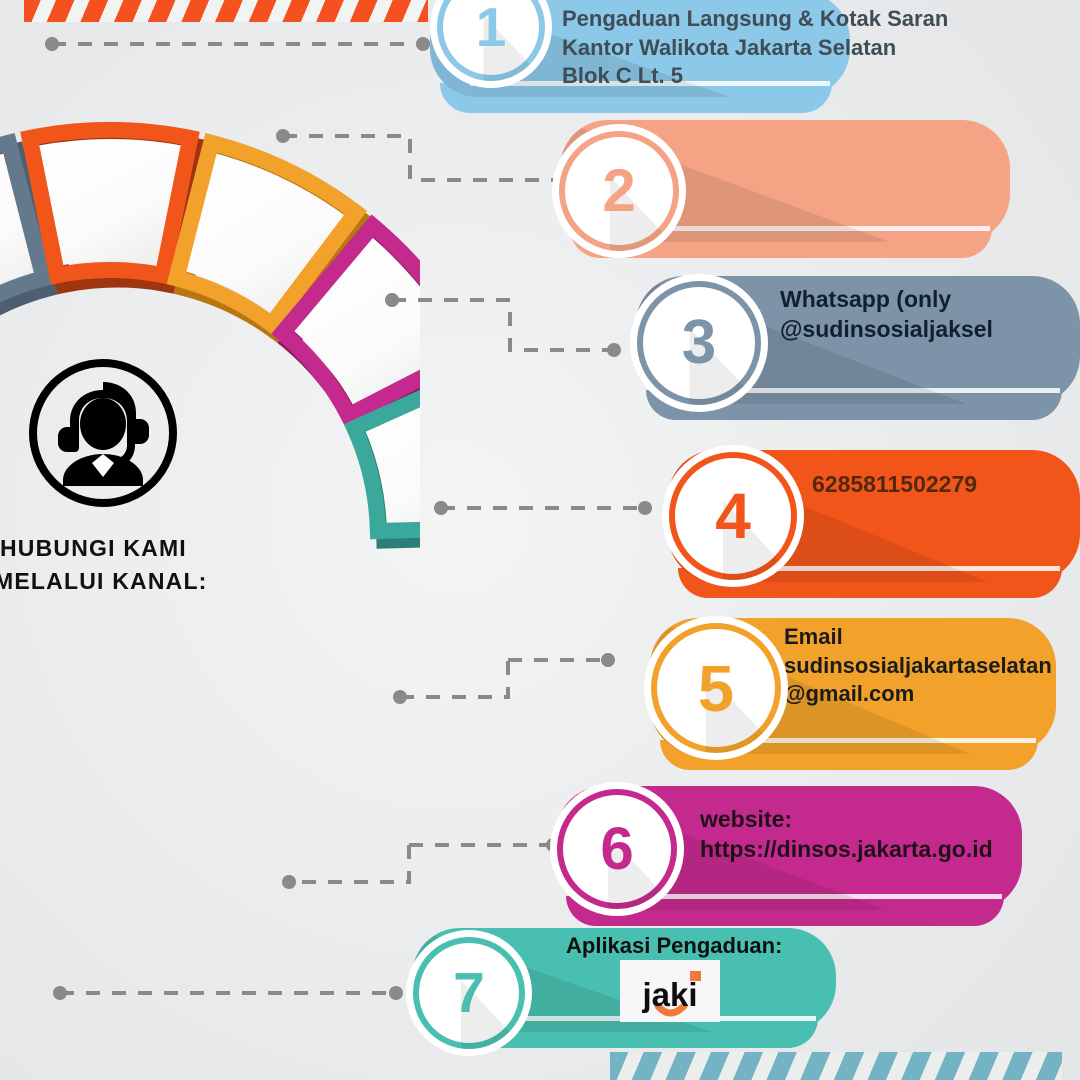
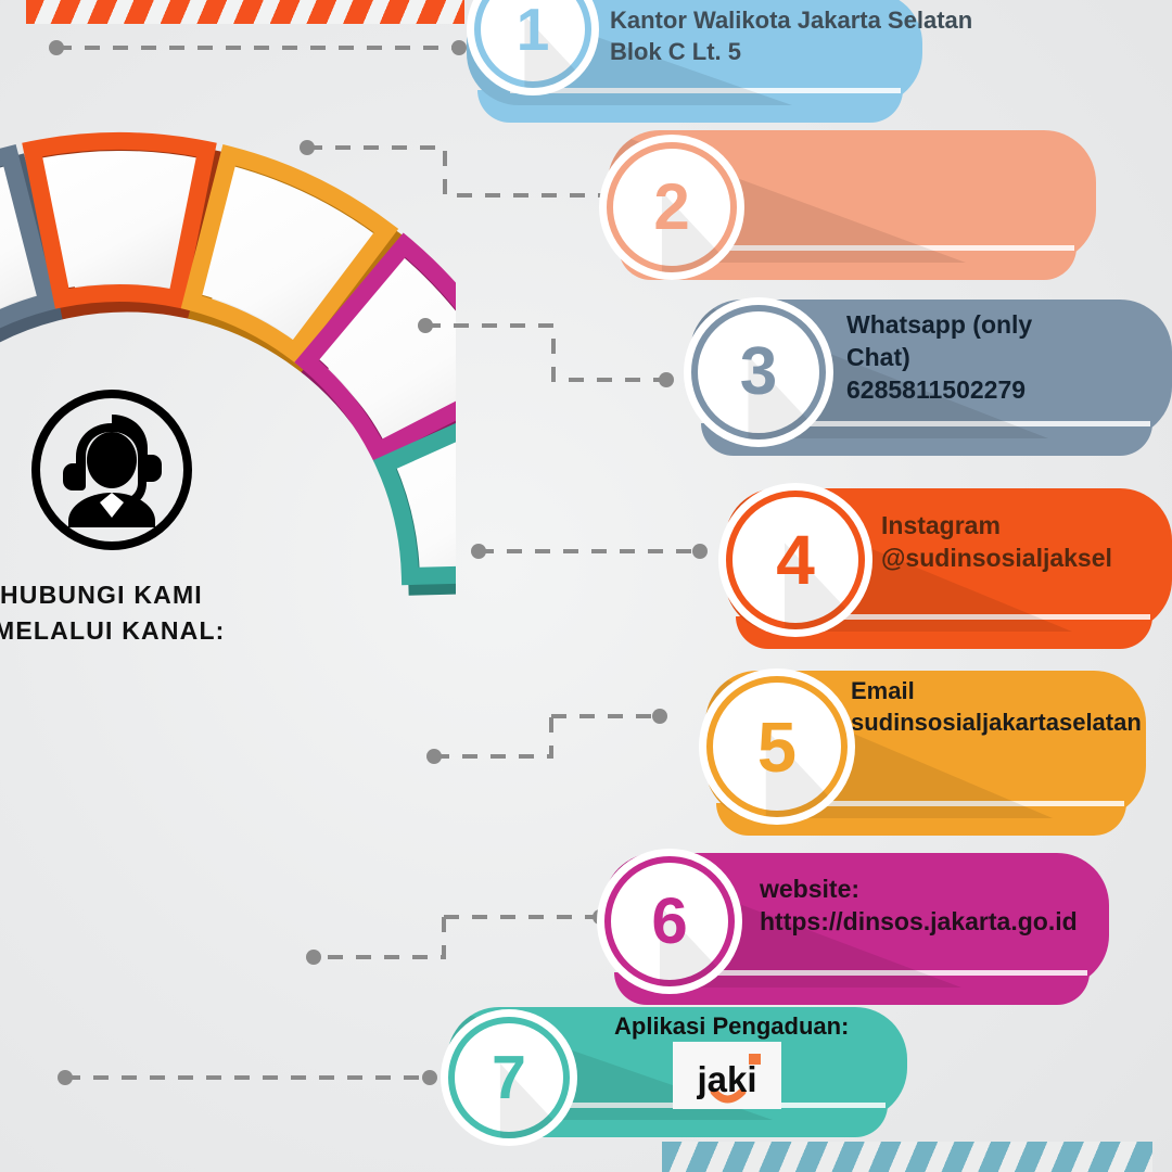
  HUBUNGI KAMI
  MELALUI KANAL:
  1
- Pengaduan Langsung & Kotak Saran
  Kantor Walikota Jakarta Selatan
  Blok C Lt. 5
  2
  3
  Whatsapp (only
+ Chat)
- @sudinsosialjaksel
+ 6285811502279
  4
+ Instagram
- 6285811502279
+ @sudinsosialjaksel
  5
  Email
  sudinsosialjakartaselatan
- @gmail.com
  6
  website:
  https://dinsos.jakarta.go.id
  7
  Aplikasi Pengaduan:
  jaki
